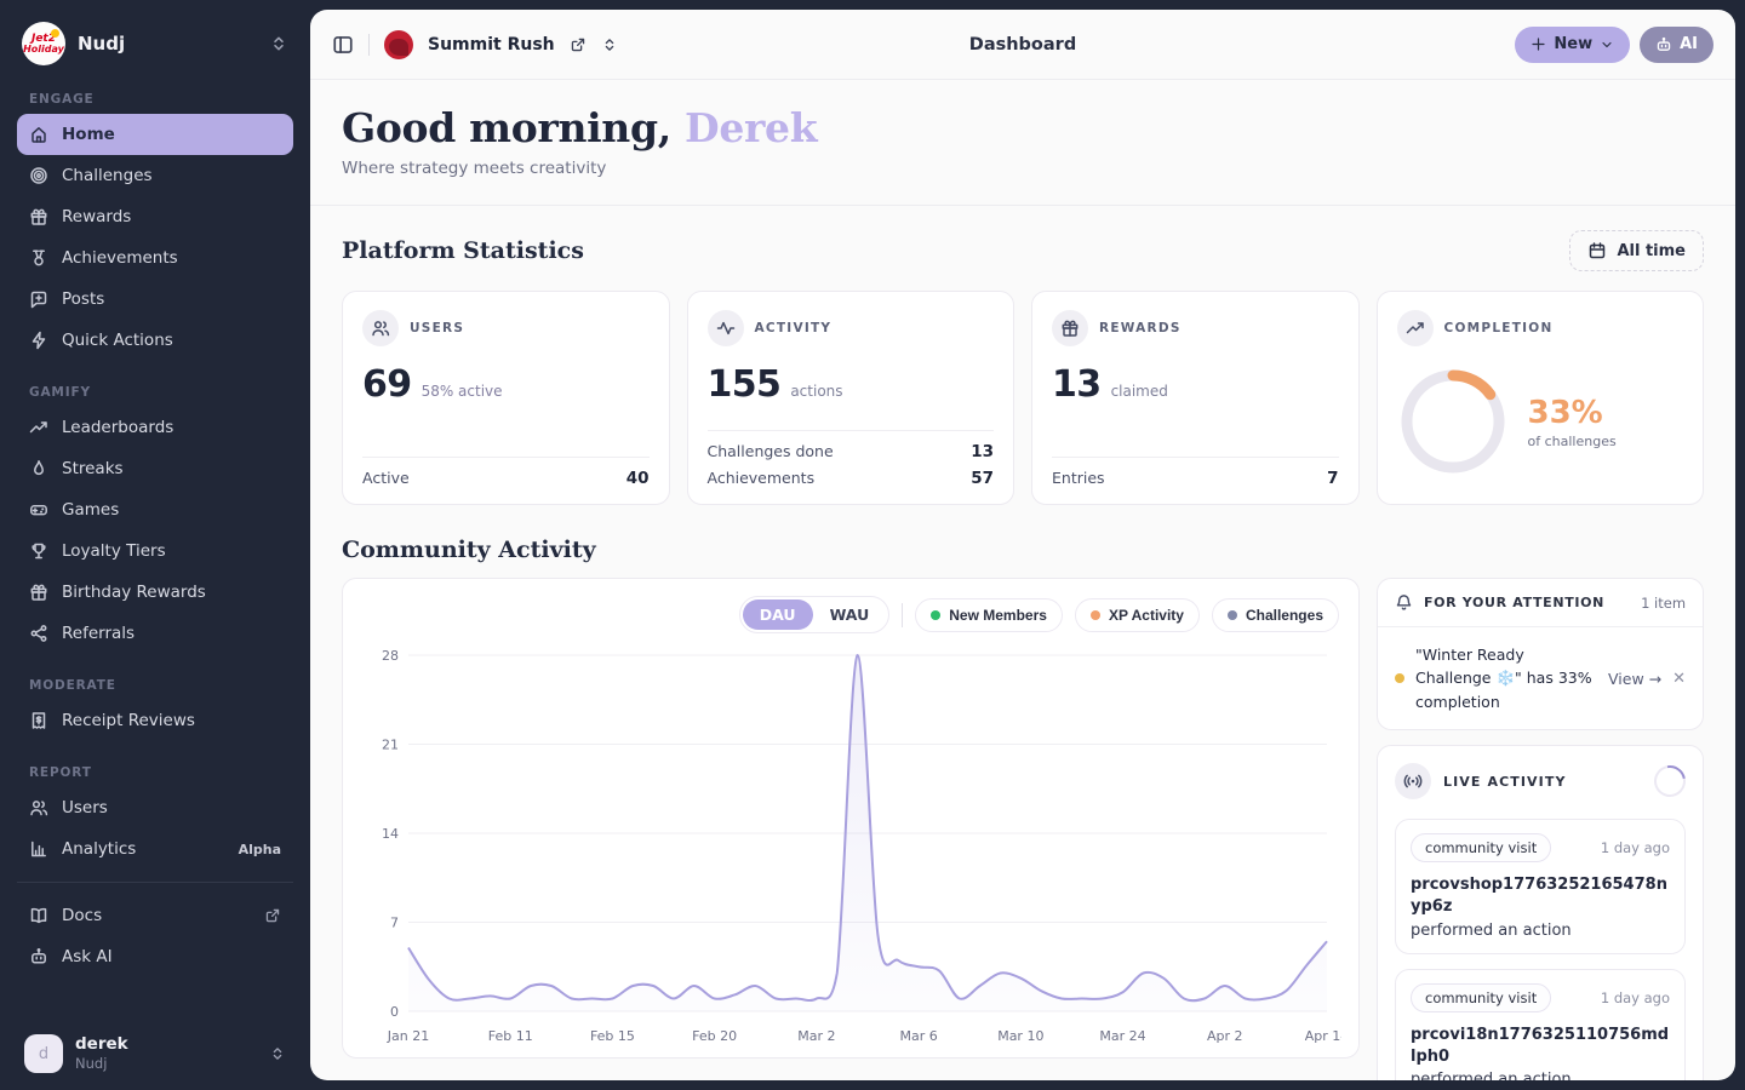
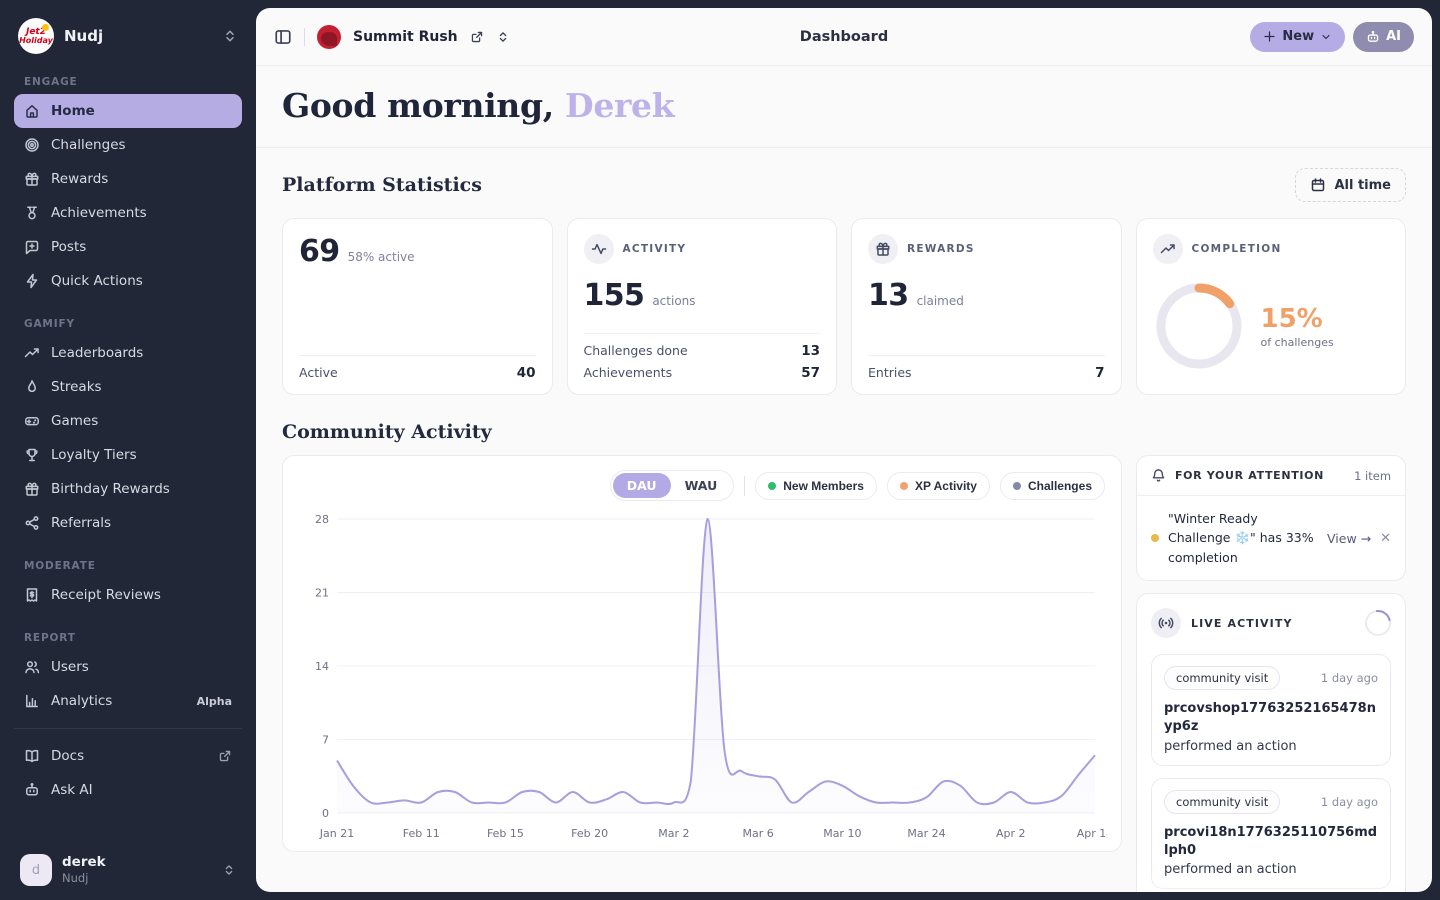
  Jet2
  Holiday
  Nudj
  ENGAGE
  Home
  Challenges
  Rewards
  Achievements
  Posts
  Quick Actions
  GAMIFY
  Leaderboards
  Streaks
  Games
  Loyalty Tiers
  Birthday Rewards
  Referrals
  MODERATE
  Receipt Reviews
  REPORT
  Users
  Analytics
  Alpha
  Docs
  Ask AI
  d
  derek
  Nudj
  Summit Rush
  Dashboard
  New
  AI
  Good morning, Derek
- Where strategy meets creativity
  Platform Statistics
  All time
- USERS
  69
  58% active
  Active
  40
  ACTIVITY
  155
  actions
  Challenges done
  13
  Achievements
  57
  REWARDS
  13
  claimed
  Entries
  7
  COMPLETION
- 33%
+ 15%
  of challenges
  Community Activity
  DAU
  WAU
  New Members
  XP Activity
  Challenges
  0
  7
  14
  21
  28
  Jan 21
  Feb 11
  Feb 15
  Feb 20
  Mar 2
  Mar 6
  Mar 10
  Mar 24
  Apr 2
  Apr 1
  FOR YOUR ATTENTION
  1 item
  "Winter Ready Challenge ❄️" has 33% completion
  View →
  ✕
  LIVE ACTIVITY
  community visit
  1 day ago
  prcovshop17763252165478nyp6z
  performed an action
  community visit
  1 day ago
  prcovi18n1776325110756mdlph0
  performed an action
